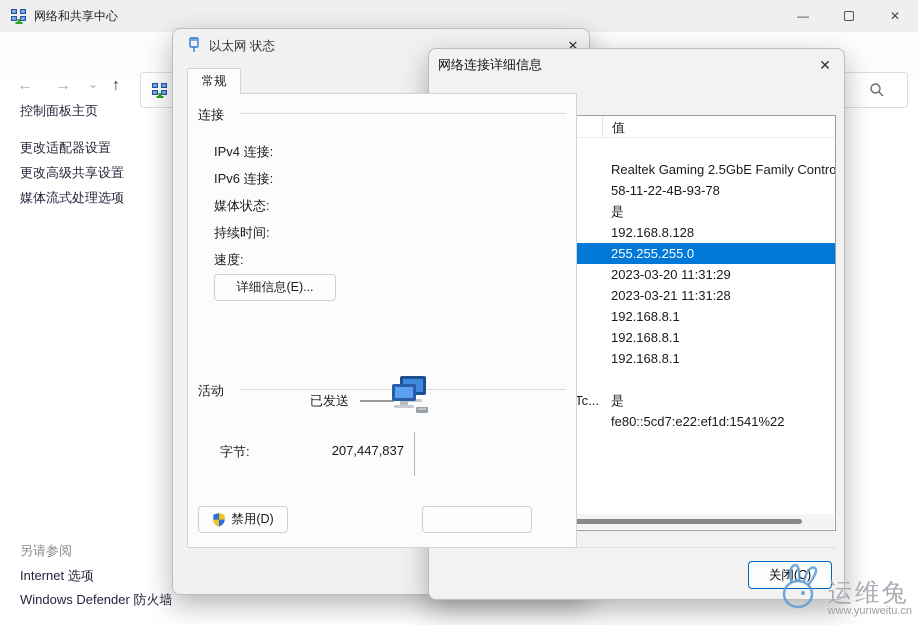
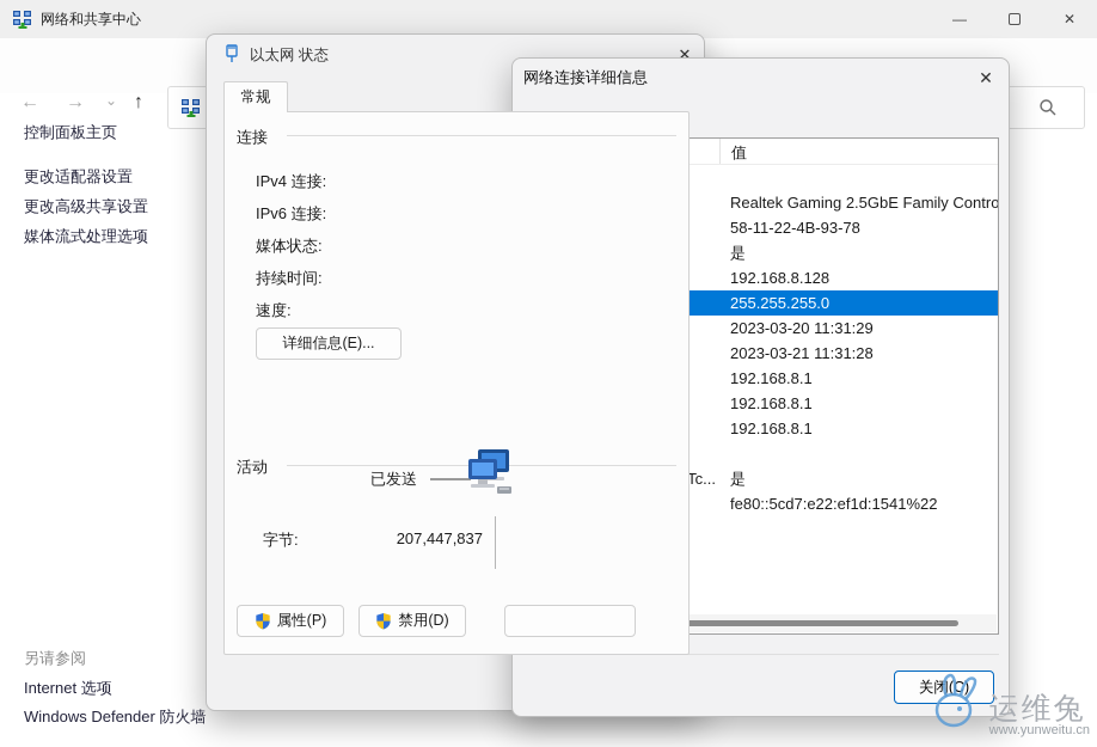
  网络和共享中心
  —
  ✕
  ←
  →
  ⌄
  ↑
  控制面板主页
  更改适配器设置
  更改高级共享设置
  媒体流式处理选项
  另请参阅
  Internet 选项
  Windows Defender 防火墙
  以太网 状态
  ✕
  常规
  连接
  IPv4 连接:
  IPv6 连接:
  媒体状态:
  持续时间:
  速度:
  详细信息(E)...
  活动
  已发送
  字节:
  207,447,837
+ 属性(P)
  禁用(D)
  网络连接详细信息
  ✕
  值
  Realtek Gaming 2.5GbE Family Contro
  58-11-22-4B-93-78
  是
  192.168.8.128
  255.255.255.0
  2023-03-20 11:31:29
  2023-03-21 11:31:28
  192.168.8.1
  192.168.8.1
  192.168.8.1
  是
  fe80::5cd7:e22:ef1d:1541%22
  关闭(C)
  运维兔
  www.yunweitu.cn
